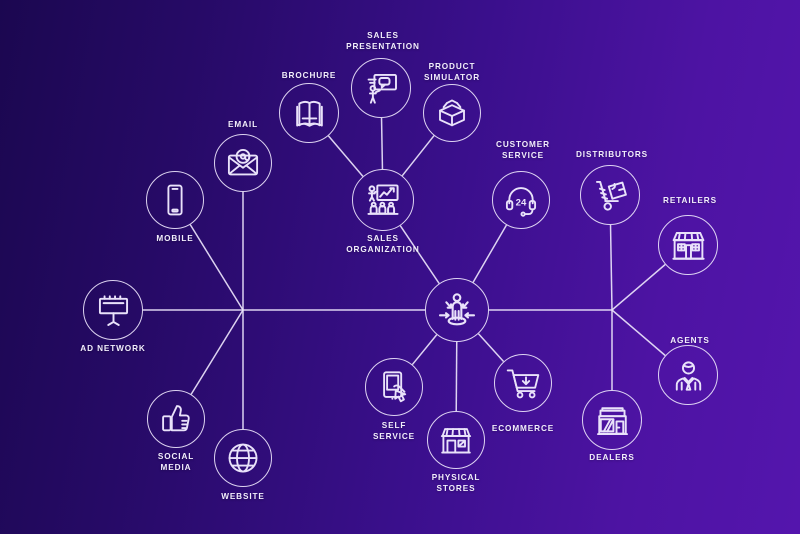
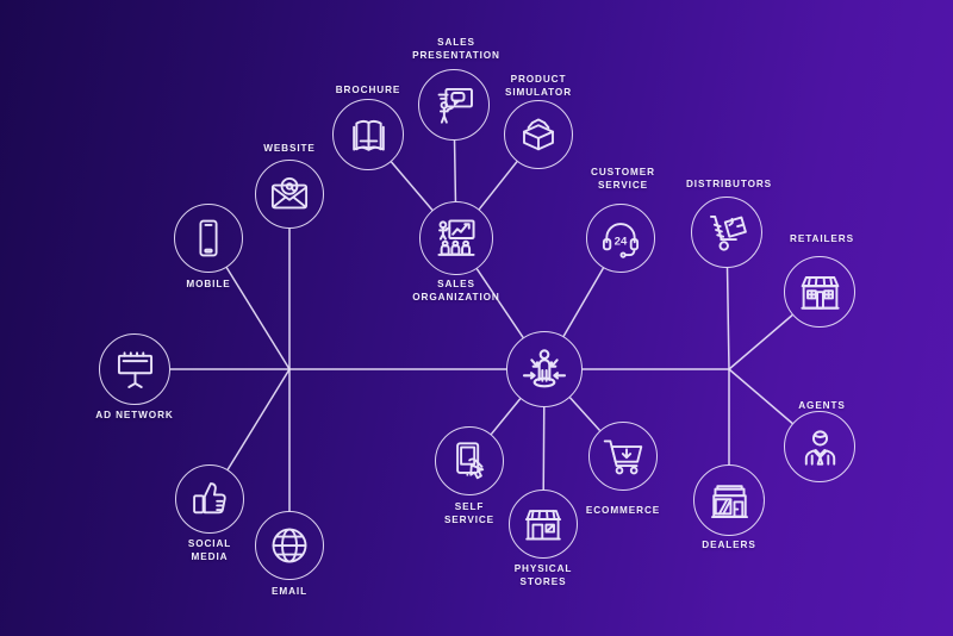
  24
  AD NETWORK
  MOBILE
- EMAIL
+ WEBSITE
  SOCIAL
  MEDIA
- WEBSITE
+ EMAIL
  BROCHURE
  SALES
  PRESENTATION
  PRODUCT
  SIMULATOR
  SALES
  ORGANIZATION
  CUSTOMER
  SERVICE
  SELF
  SERVICE
  PHYSICAL
  STORES
  ECOMMERCE
  DISTRIBUTORS
  RETAILERS
  AGENTS
  DEALERS
